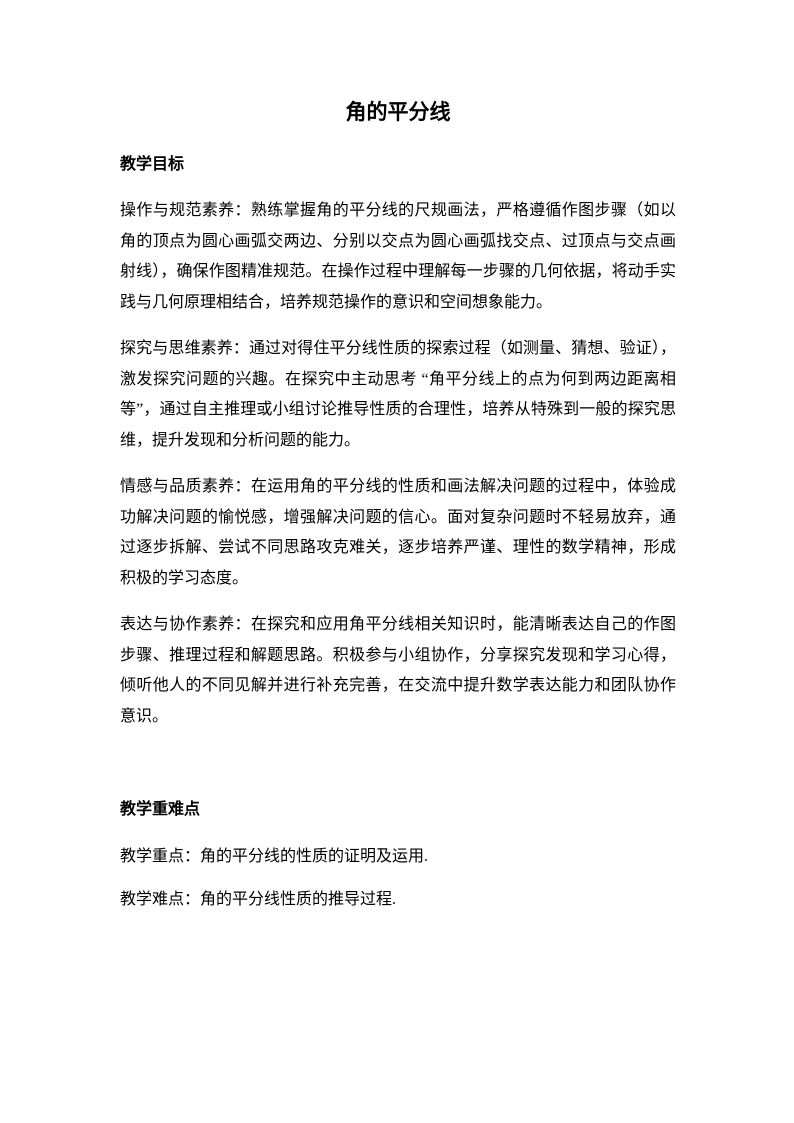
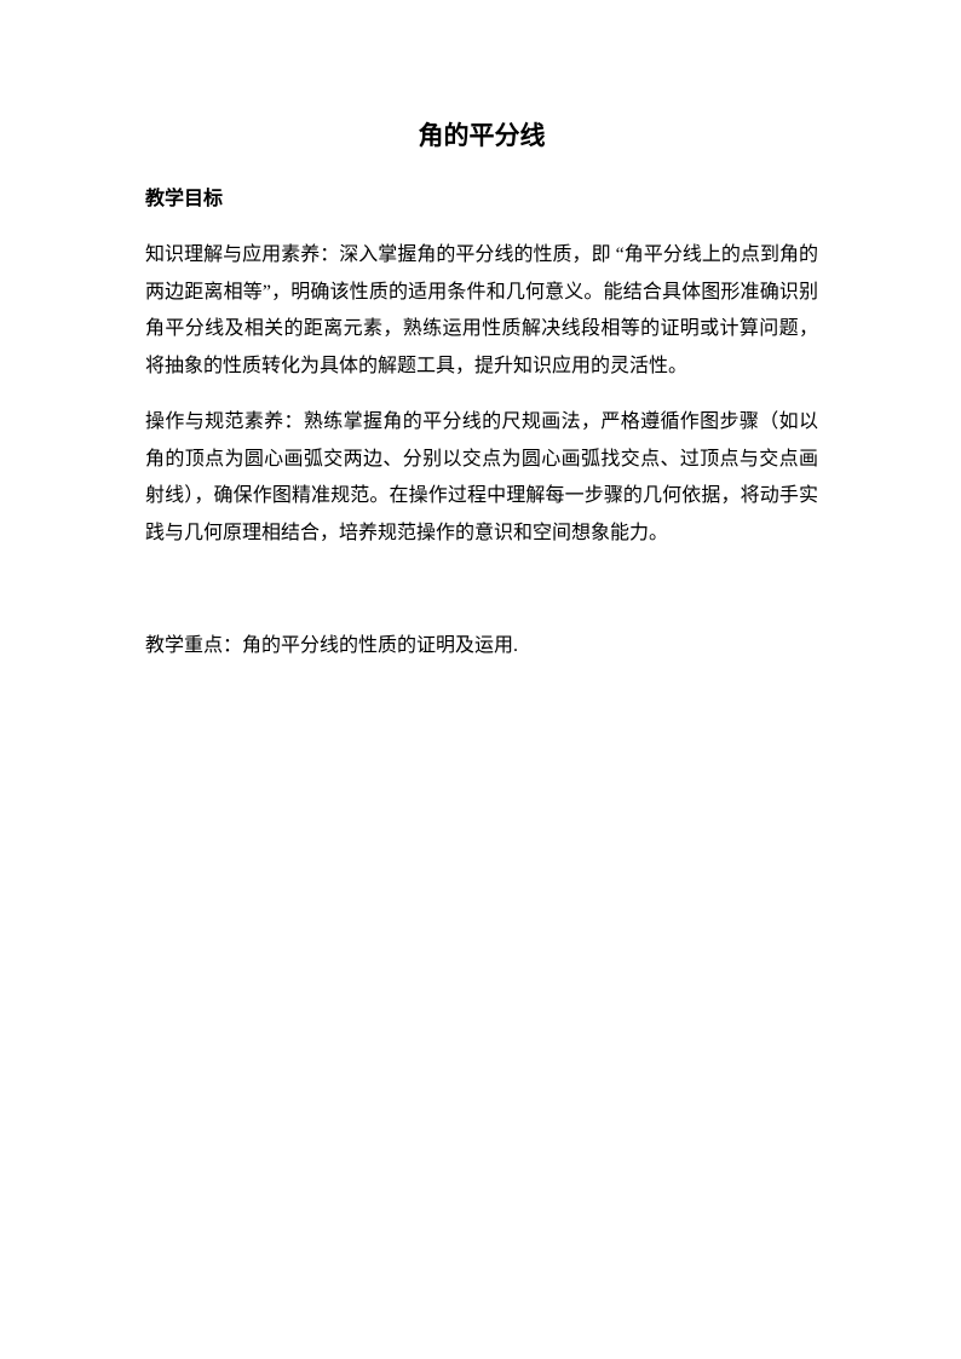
  角的平分线
  教学目标
+ 知识理解与应用素养：深入掌握角的平分线的性质，即 “角平分线上的点到角的两边距离相等”，明确该性质的适用条件和几何意义。能结合具体图形准确识别角平分线及相关的距离元素，熟练运用性质解决线段相等的证明或计算问题，将抽象的性质转化为具体的解题工具，提升知识应用的灵活性。
  操作与规范素养：熟练掌握角的平分线的尺规画法，严格遵循作图步骤（如以角的顶点为圆心画弧交两边、分别以交点为圆心画弧找交点、过顶点与交点画射线），确保作图精准规范。在操作过程中理解每一步骤的几何依据，将动手实践与几何原理相结合，培养规范操作的意识和空间想象能力。
- 探究与思维素养：通过对得住平分线性质的探索过程（如测量、猜想、验证），激发探究问题的兴趣。在探究中主动思考 “角平分线上的点为何到两边距离相等”，通过自主推理或小组讨论推导性质的合理性，培养从特殊到一般的探究思维，提升发现和分析问题的能力。
- 情感与品质素养：在运用角的平分线的性质和画法解决问题的过程中，体验成功解决问题的愉悦感，增强解决问题的信心。面对复杂问题时不轻易放弃，通过逐步拆解、尝试不同思路攻克难关，逐步培养严谨、理性的数学精神，形成积极的学习态度。
- 表达与协作素养：在探究和应用角平分线相关知识时，能清晰表达自己的作图步骤、推理过程和解题思路。积极参与小组协作，分享探究发现和学习心得，倾听他人的不同见解并进行补充完善，在交流中提升数学表达能力和团队协作意识。
- 教学重难点
  教学重点：角的平分线的性质的证明及运用.
- 教学难点：角的平分线性质的推导过程.
